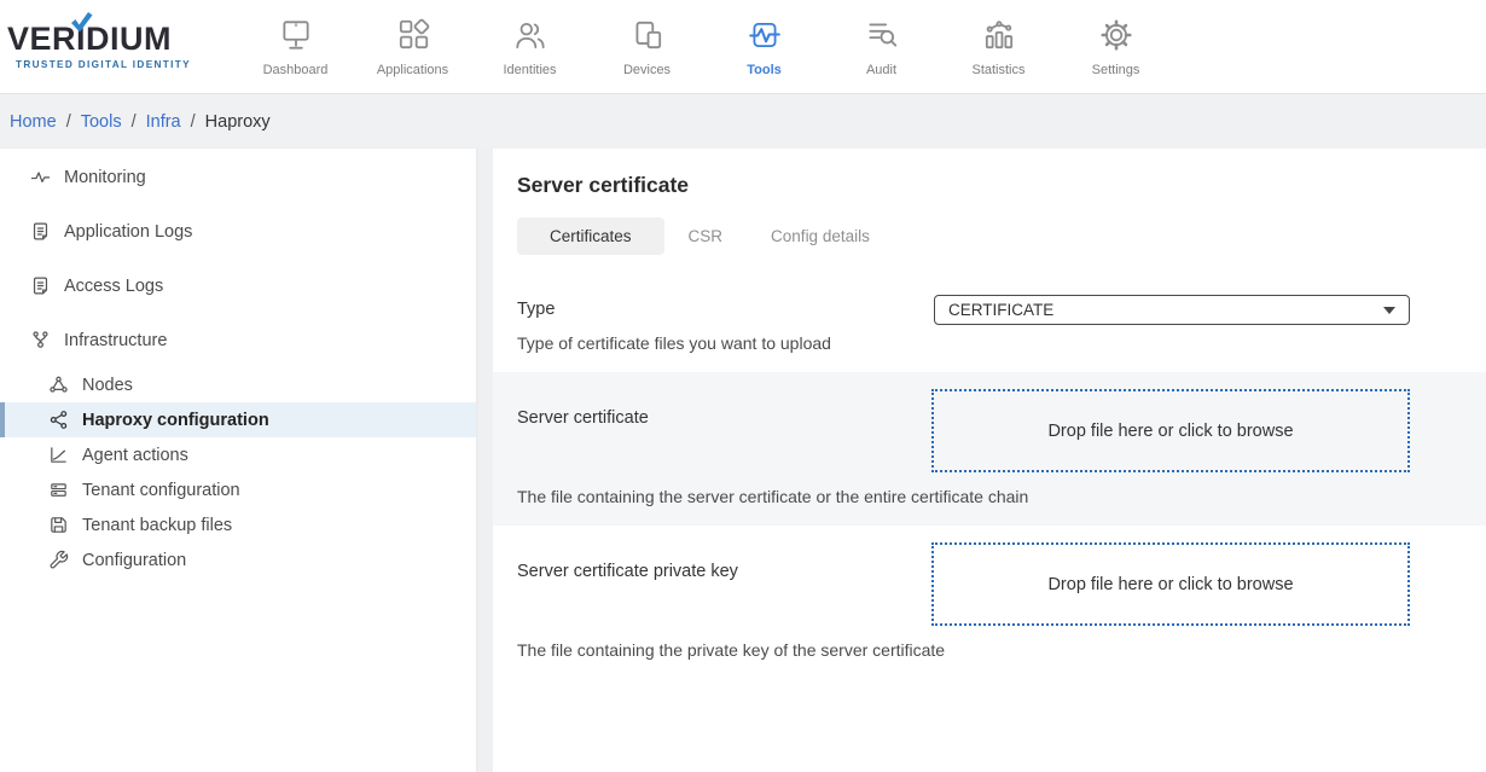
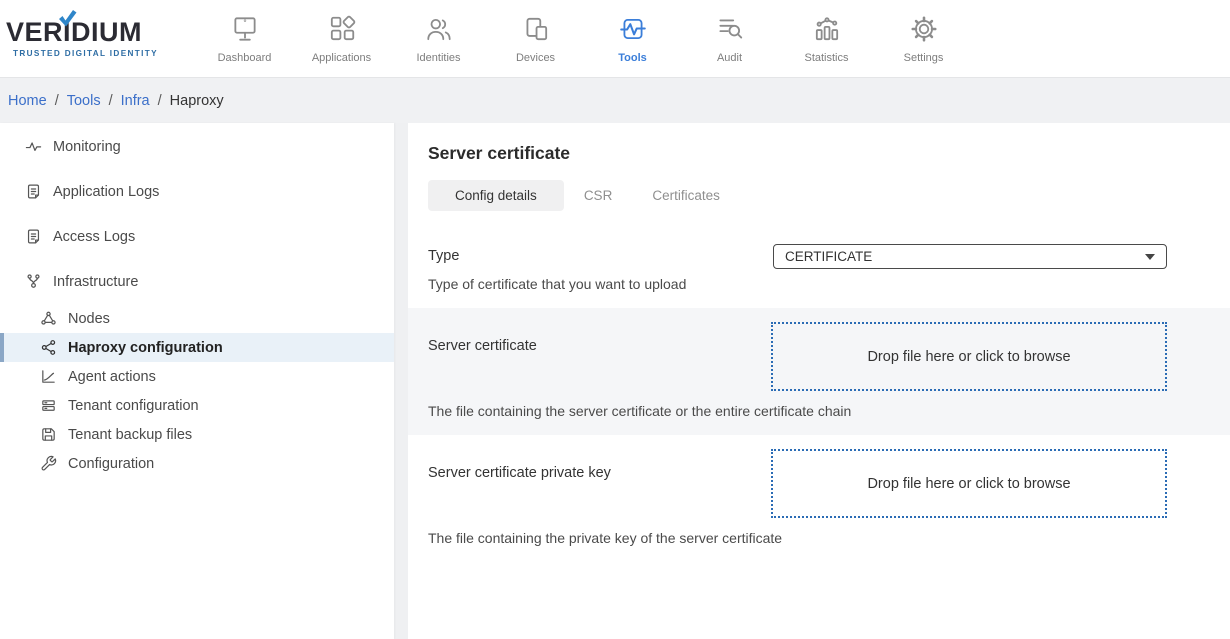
  VER
  I
  DIUM
  TRUSTED DIGITAL IDENTITY
  Dashboard
  Applications
  Identities
  Devices
  Tools
  Audit
  Statistics
  Settings
  Home
  /
  Tools
  /
  Infra
  /
  Haproxy
  Monitoring
  Application Logs
  Access Logs
  Infrastructure
  Nodes
  Haproxy configuration
  Agent actions
  Tenant configuration
  Tenant backup files
  Configuration
  Server certificate
- Certificates
+ Config details
  CSR
- Config details
+ Certificates
  Type
  CERTIFICATE
- Type of certificate files you want to upload
+ Type of certificate that you want to upload
  Server certificate
  Drop file here or click to browse
  The file containing the server certificate or the entire certificate chain
  Server certificate private key
  Drop file here or click to browse
  The file containing the private key of the server certificate
